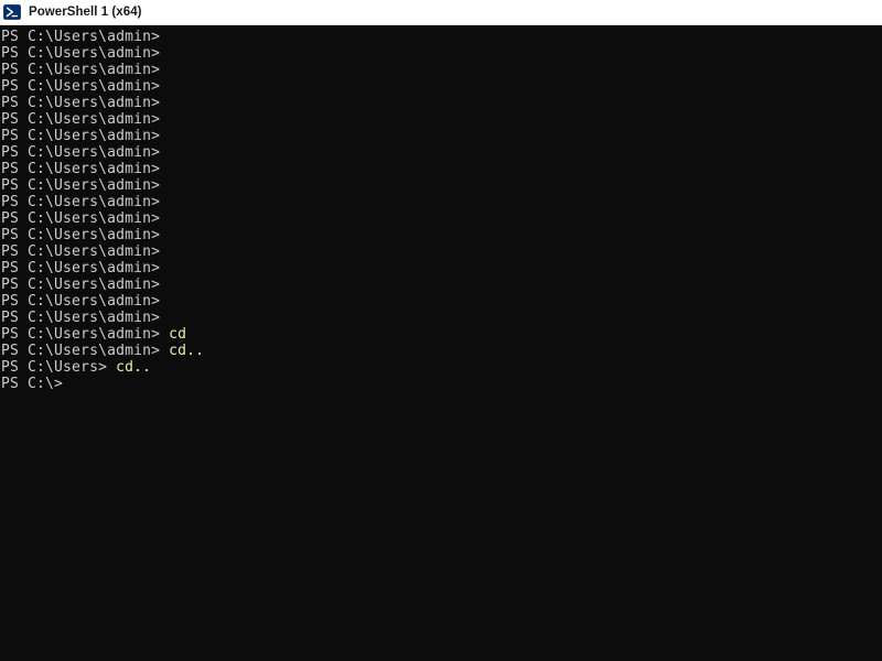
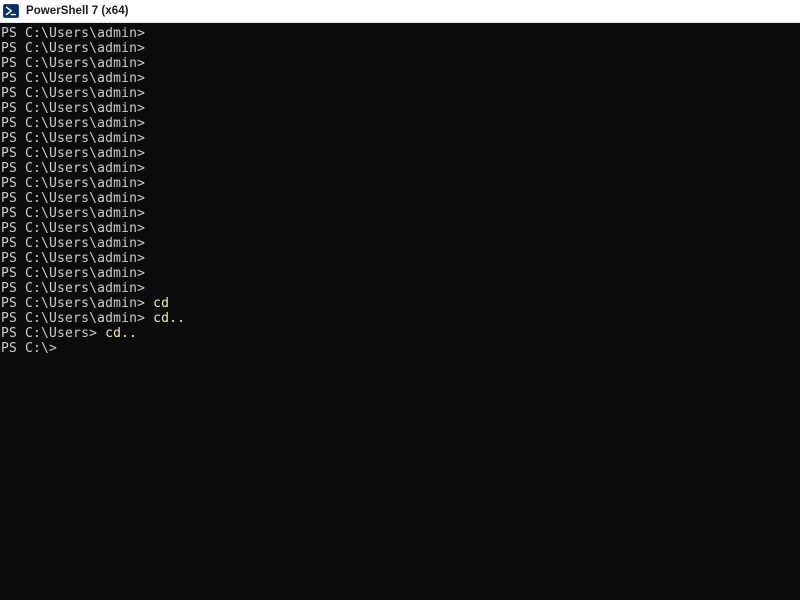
- PowerShell 1 (x64)
+ PowerShell 7 (x64)
  PS C:\Users\admin>
  PS C:\Users\admin>
  PS C:\Users\admin>
  PS C:\Users\admin>
  PS C:\Users\admin>
  PS C:\Users\admin>
  PS C:\Users\admin>
  PS C:\Users\admin>
  PS C:\Users\admin>
  PS C:\Users\admin>
  PS C:\Users\admin>
  PS C:\Users\admin>
  PS C:\Users\admin>
  PS C:\Users\admin>
  PS C:\Users\admin>
  PS C:\Users\admin>
  PS C:\Users\admin>
  PS C:\Users\admin>
  PS C:\Users\admin> cd
  PS C:\Users\admin> cd..
  PS C:\Users> cd..
  PS C:\>
